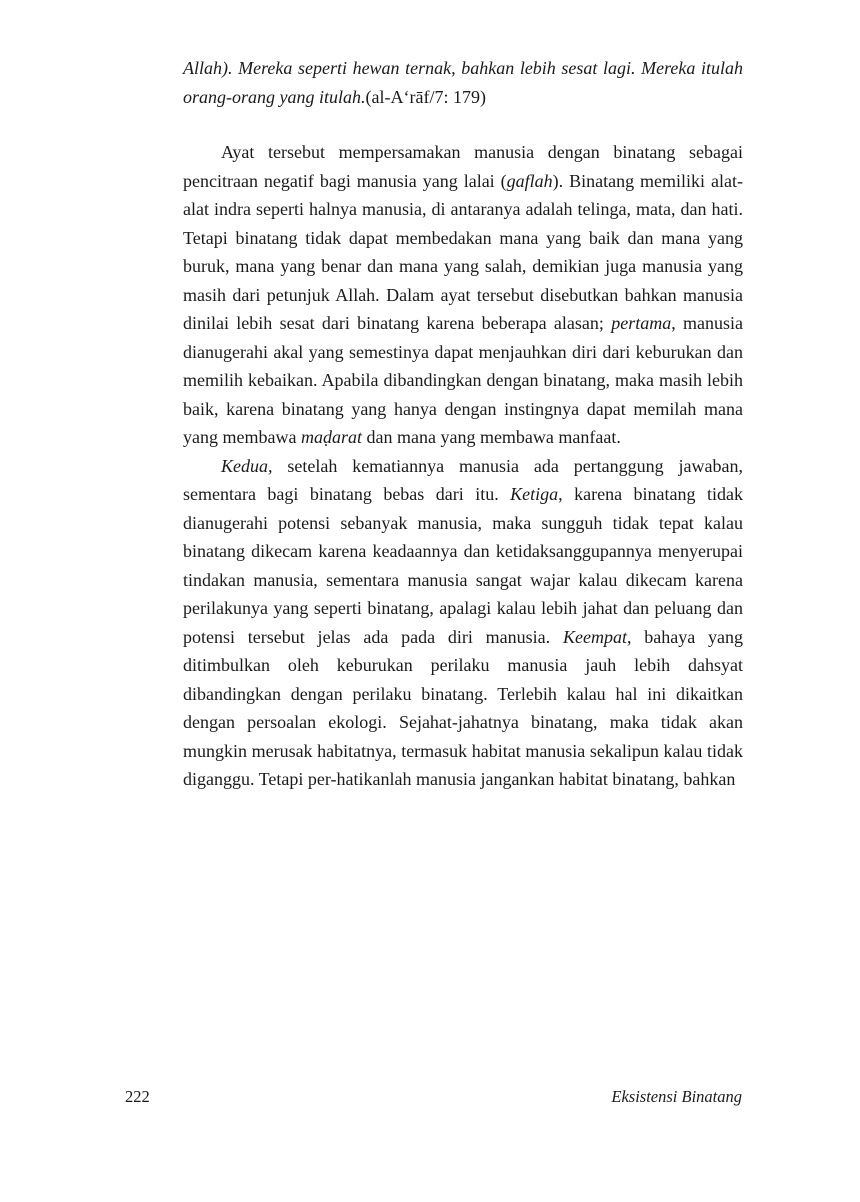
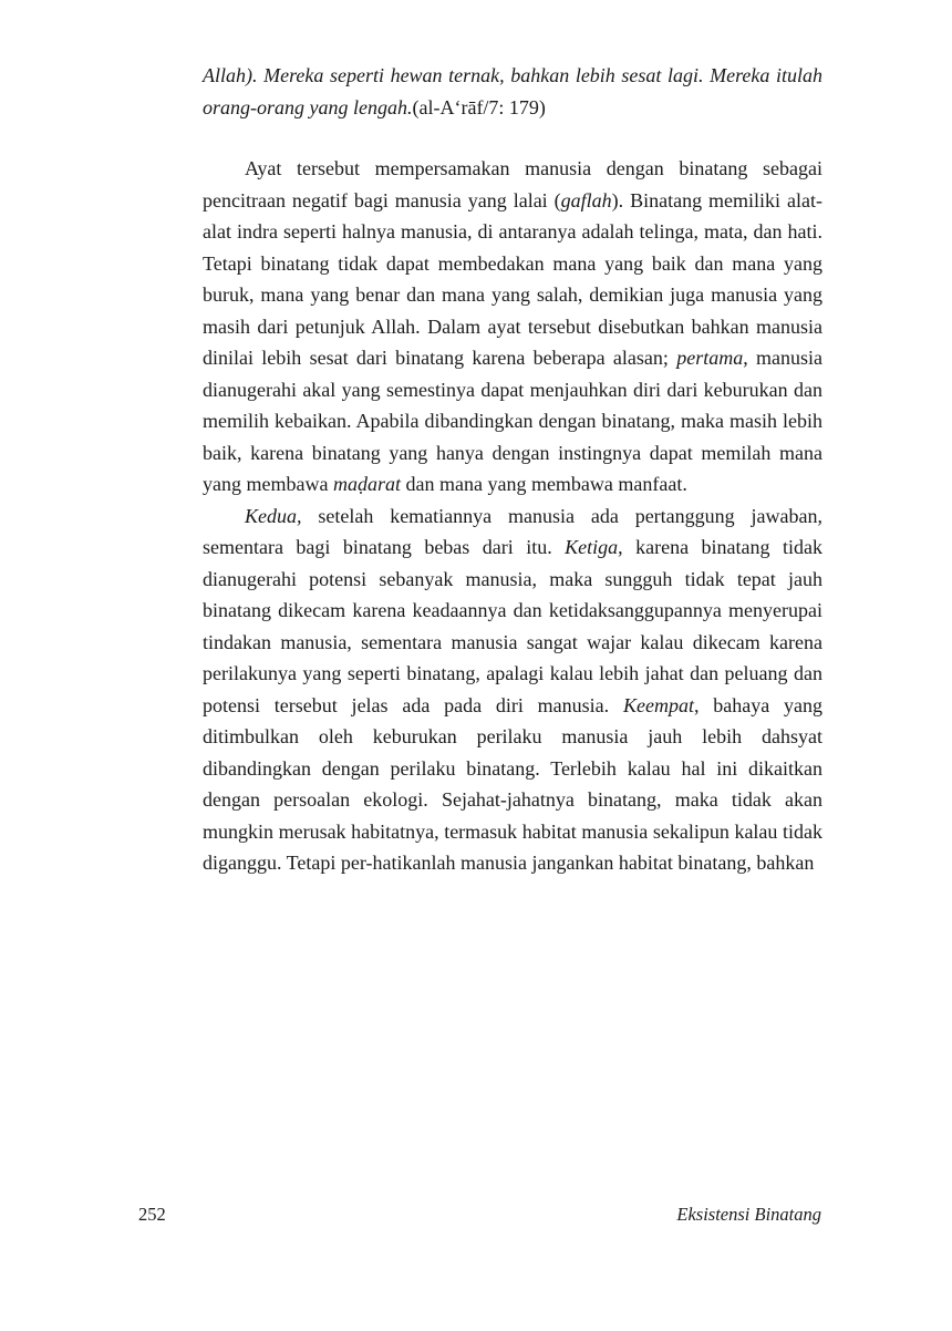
- Allah). Mereka seperti hewan ternak, bahkan lebih sesat lagi. Mereka itulah orang-orang yang itulah.(al-A‘rāf/7: 179)
+ Allah). Mereka seperti hewan ternak, bahkan lebih sesat lagi. Mereka itulah orang-orang yang lengah.(al-A‘rāf/7: 179)
  Ayat tersebut mempersamakan manusia dengan binatang sebagai pencitraan negatif bagi manusia yang lalai (gaflah). Binatang memiliki alat-alat indra seperti halnya manusia, di antaranya adalah telinga, mata, dan hati. Tetapi binatang tidak dapat membedakan mana yang baik dan mana yang buruk, mana yang benar dan mana yang salah, demikian juga manusia yang masih dari petunjuk Allah. Dalam ayat tersebut disebutkan bahkan manusia dinilai lebih sesat dari binatang karena beberapa alasan; pertama, manusia dianugerahi akal yang semestinya dapat menjauhkan diri dari keburukan dan memilih kebaikan. Apabila dibandingkan dengan binatang, maka masih lebih baik, karena binatang yang hanya dengan instingnya dapat memilah mana yang membawa maḍarat dan mana yang membawa manfaat.
- Kedua, setelah kematiannya manusia ada pertanggung jawaban, sementara bagi binatang bebas dari itu. Ketiga, karena binatang tidak dianugerahi potensi sebanyak manusia, maka sungguh tidak tepat kalau binatang dikecam karena keadaannya dan ketidaksanggupannya menyerupai tindakan manusia, sementara manusia sangat wajar kalau dikecam karena perilakunya yang seperti binatang, apalagi kalau lebih jahat dan peluang dan potensi tersebut jelas ada pada diri manusia. Keempat, bahaya yang ditimbulkan oleh keburukan perilaku manusia jauh lebih dahsyat dibandingkan dengan perilaku binatang. Terlebih kalau hal ini dikaitkan dengan persoalan ekologi. Sejahat-jahatnya binatang, maka tidak akan mungkin merusak habitatnya, termasuk habitat manusia sekalipun kalau tidak diganggu. Tetapi per-hatikanlah manusia jangankan habitat binatang, bahkan
+ Kedua, setelah kematiannya manusia ada pertanggung jawaban, sementara bagi binatang bebas dari itu. Ketiga, karena binatang tidak dianugerahi potensi sebanyak manusia, maka sungguh tidak tepat jauh binatang dikecam karena keadaannya dan ketidaksanggupannya menyerupai tindakan manusia, sementara manusia sangat wajar kalau dikecam karena perilakunya yang seperti binatang, apalagi kalau lebih jahat dan peluang dan potensi tersebut jelas ada pada diri manusia. Keempat, bahaya yang ditimbulkan oleh keburukan perilaku manusia jauh lebih dahsyat dibandingkan dengan perilaku binatang. Terlebih kalau hal ini dikaitkan dengan persoalan ekologi. Sejahat-jahatnya binatang, maka tidak akan mungkin merusak habitatnya, termasuk habitat manusia sekalipun kalau tidak diganggu. Tetapi per-hatikanlah manusia jangankan habitat binatang, bahkan
- 222
+ 252
  Eksistensi Binatang
